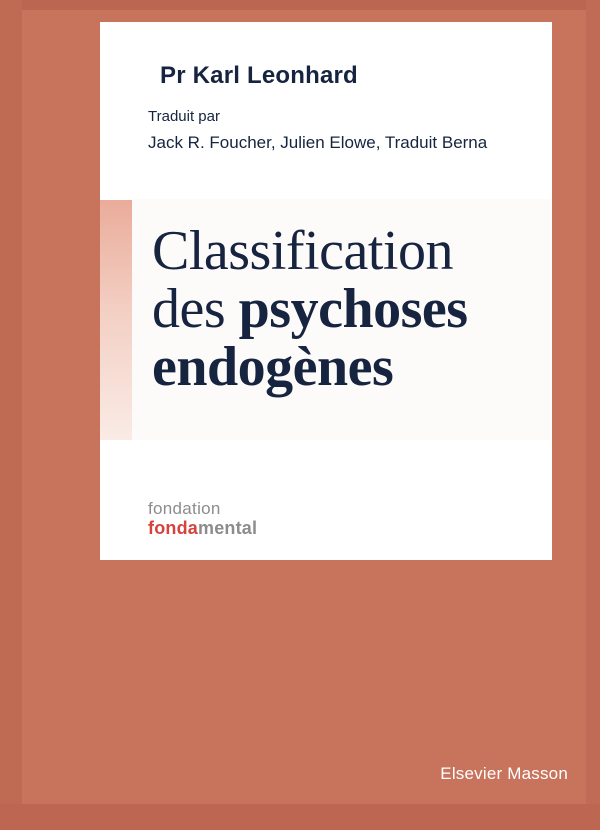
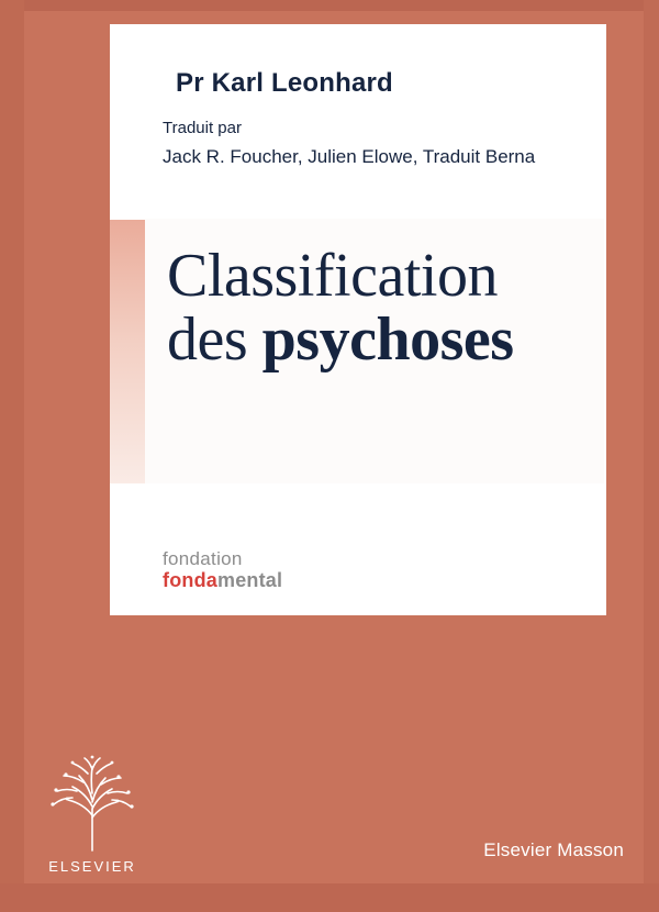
  Pr Karl Leonhard
  Traduit par
  Jack R. Foucher, Julien Elowe, Traduit Berna
  Classification
  des psychoses
- endogènes
  fondation
  fondamental
+ ELSEVIER
  Elsevier Masson
